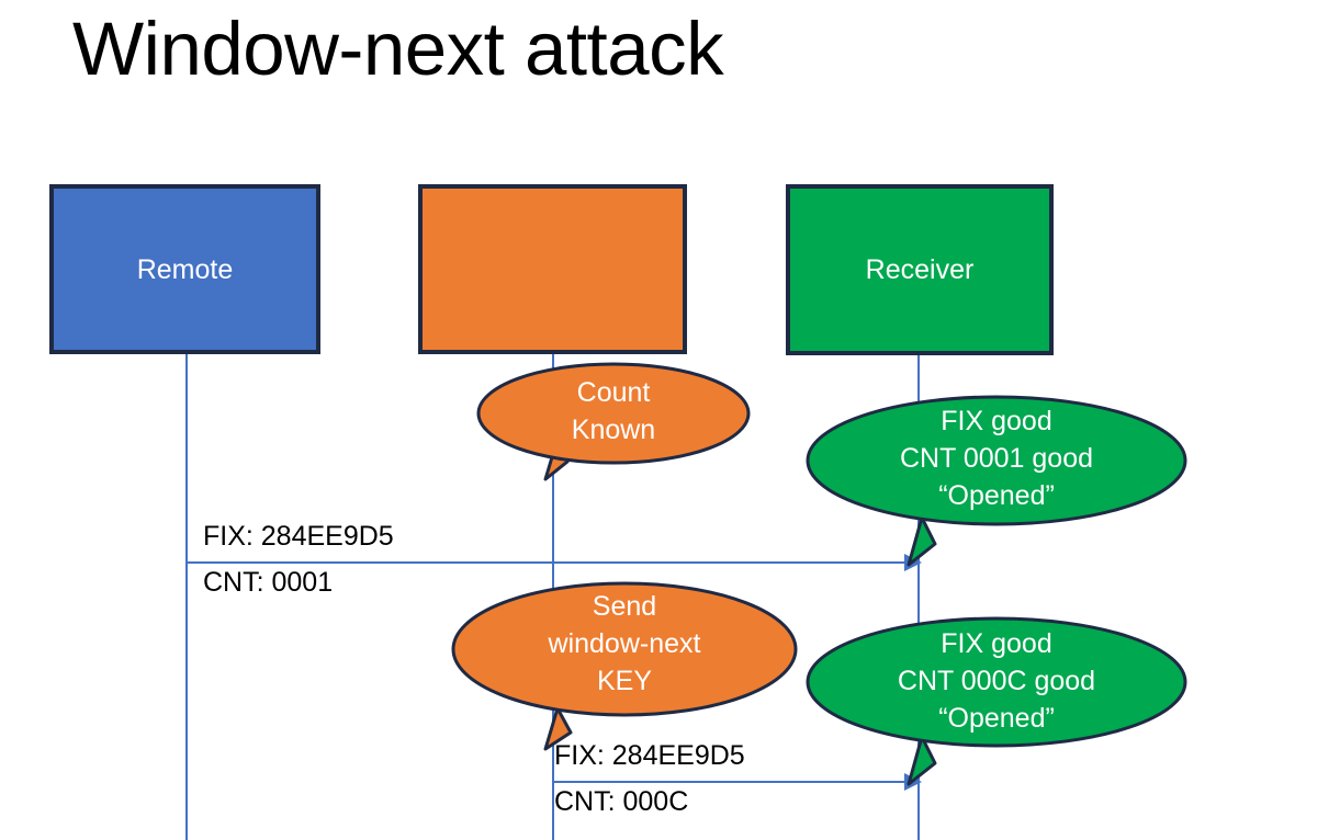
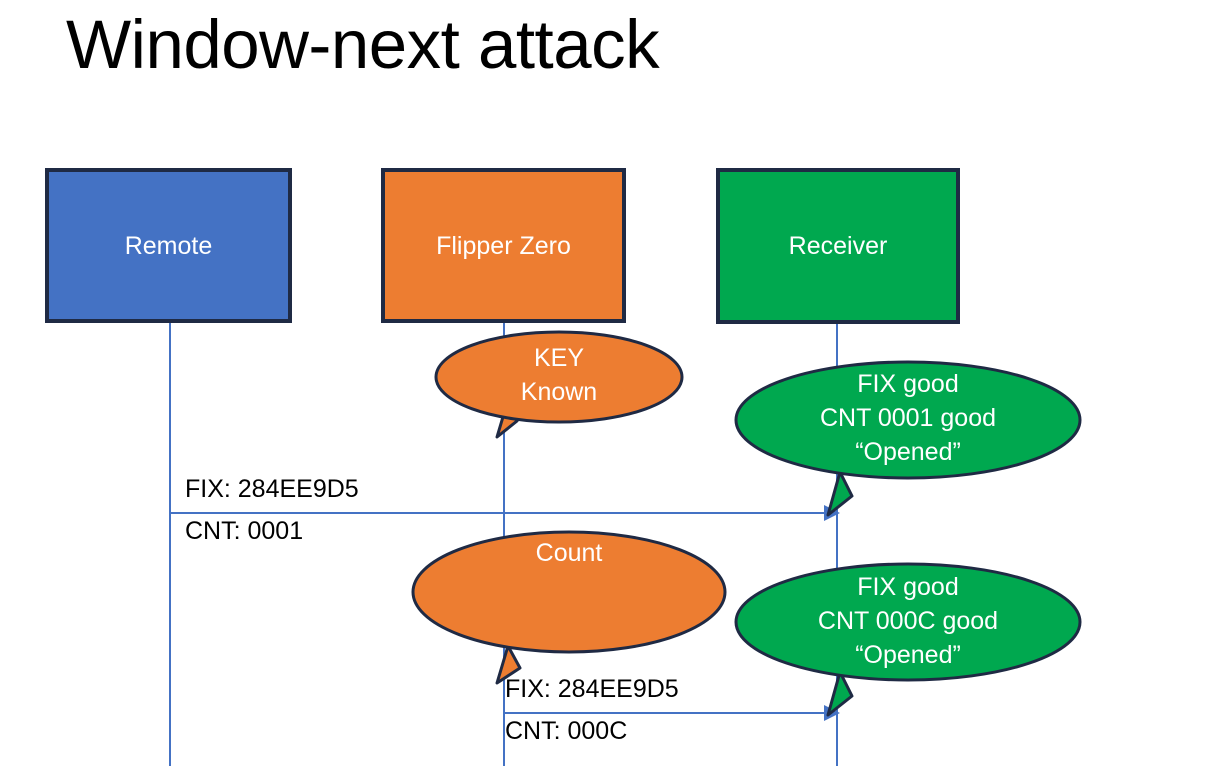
  Window-next attack
  Remote
+ Flipper Zero
  Receiver
- Count
+ KEY
  Known
  FIX good
  CNT 0001 good
  “Opened”
- Send
- window-next
- KEY
+ Count
  FIX good
  CNT 000C good
  “Opened”
  FIX: 284EE9D5
  CNT: 0001
  FIX: 284EE9D5
  CNT: 000C
